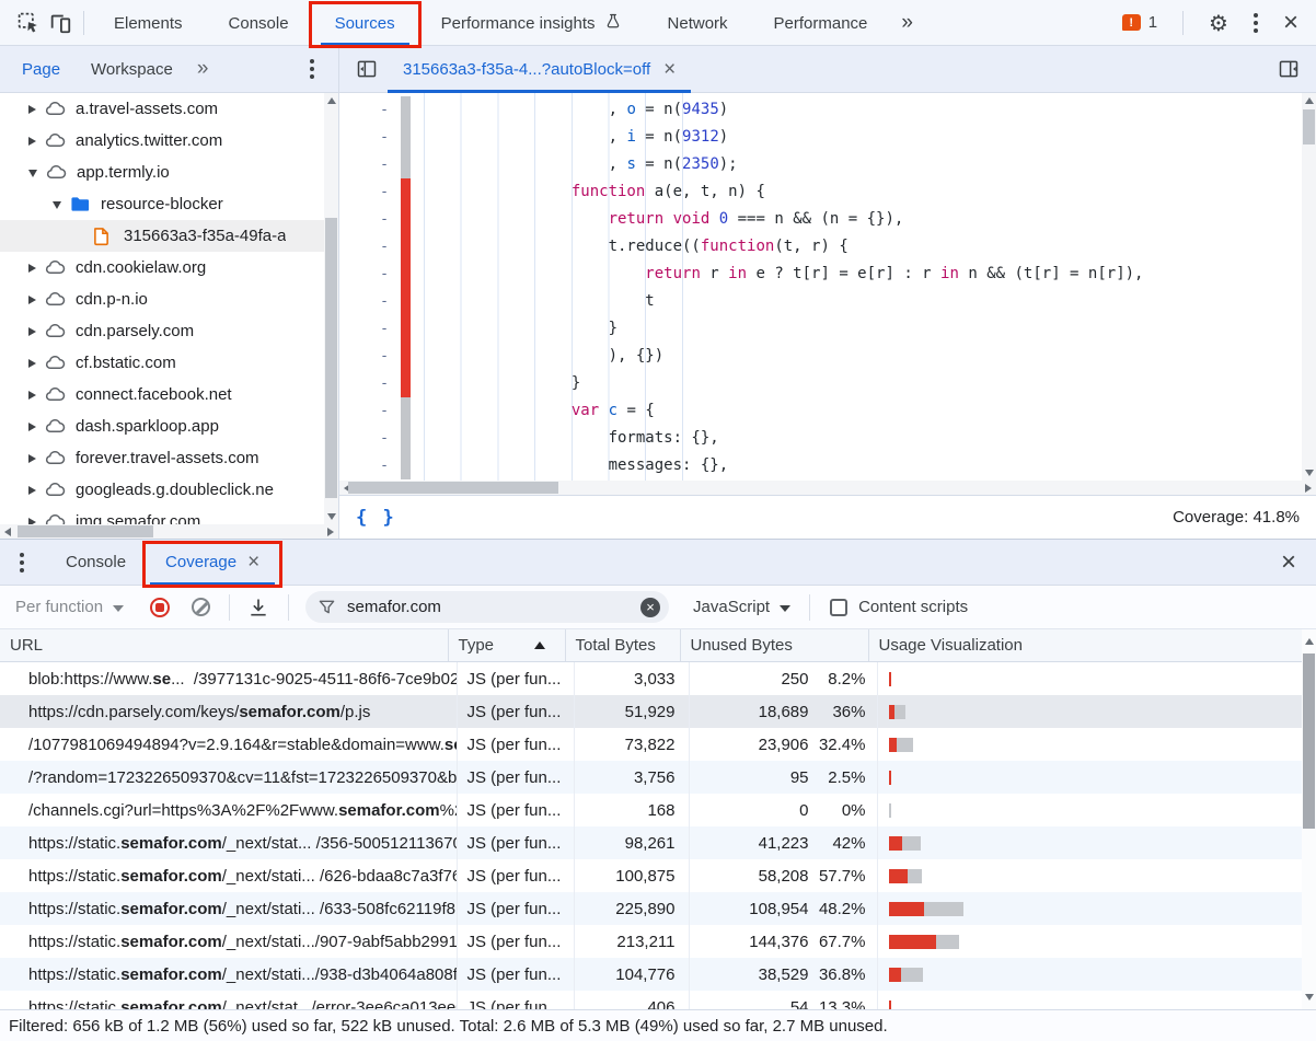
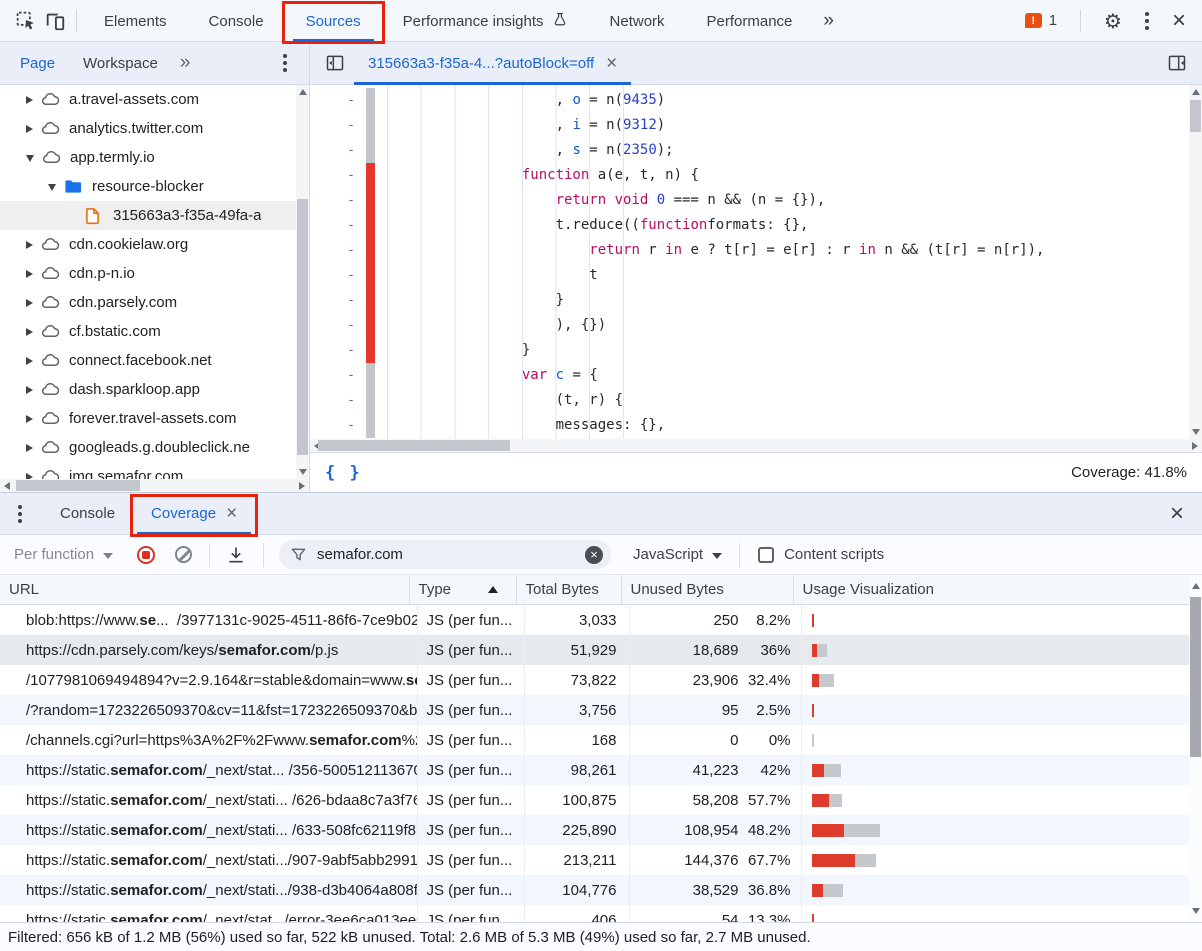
  Elements
  Console
  Performance insights
  Network
  Performance
  »
  !
  1
  ⚙
  ×
  Page
  Workspace
  »
  a.travel-assets.com
  analytics.twitter.com
  app.termly.io
  resource-blocker
  315663a3-f35a-49fa-a
  cdn.cookielaw.org
  cdn.p-n.io
  cdn.parsely.com
  cf.bstatic.com
  connect.facebook.net
  dash.sparkloop.app
  forever.travel-assets.com
  googleads.g.doubleclick.ne
  img.semafor.com
  315663a3-f35a-4...?autoBlock=off
  ×
  -
  , o = n(9435)
  -
  , i = n(9312)
  -
  , s = n(2350);
  -
  function a(e, t, n) {
  -
  return void 0 === n && (n = {}),
  -
- t.reduce((function(t, r) {
+ t.reduce((functionformats: {},
  -
  return r in e ? t[r] = e[r] : r in n && (t[r] = n[r]),
  -
  t
  -
  }
  -
  ), {})
  -
  }
  -
  var c = {
  -
- formats: {},
+ (t, r) {
  -
  messages: {},
  { }
  Coverage: 41.8%
  Console
  ×
  Per function
  semafor.com
  ×
  JavaScript
  Content scripts
  URL
  Type
  Total Bytes
  Unused Bytes
  Usage Visualization
  blob:https://www.
  se
  ...
  /3977131c-9025-4511-86f6-7ce9b02
  JS (per fun...
  3,033
  250
  8.2%
  https://cdn.parsely.com/keys/
  semafor.com
  /p.js
  JS (per fun...
  51,929
  18,689
  36%
  /1077981069494894?v=2.9.164&r=stable&domain=www.
  JS (per fun...
  73,822
  23,906
  32.4%
  /?random=1723226509370&cv=11&fst=1723226509370&b
  JS (per fun...
  3,756
  95
  2.5%
  /channels.cgi?url=https%3A%2F%2Fwww.
  semafor.com
  JS (per fun...
  168
  0
  0%
  https://static.
  semafor.com
  /_next/stat... /356-50051211367
  JS (per fun...
  98,261
  41,223
  42%
  https://static.
  semafor.com
  /_next/stati... /626-bdaa8c7a3f7
  JS (per fun...
  100,875
  58,208
  57.7%
  https://static.
  semafor.com
  /_next/stati... /633-508fc62119f8
  JS (per fun...
  225,890
  108,954
  48.2%
  https://static.
  semafor.com
  /_next/stati.../907-9abf5abb2991
  JS (per fun...
  213,211
  144,376
  67.7%
  https://static.
  semafor.com
  /_next/stati.../938-d3b4064a808f
  JS (per fun...
  104,776
  38,529
  36.8%
  https://static.
  semafor.com
  /_next/stat.../error-3ee6ca013ee
  JS (per fun...
  406
  54
  13.3%
  Filtered: 656 kB of 1.2 MB (56%) used so far, 522 kB unused. Total: 2.6 MB of 5.3 MB (49%) used so far, 2.7 MB unused.
